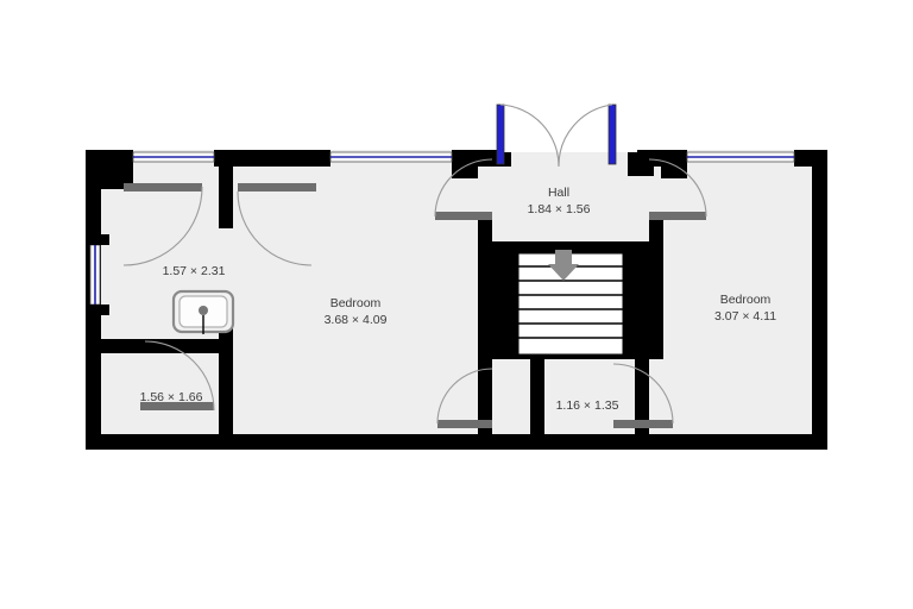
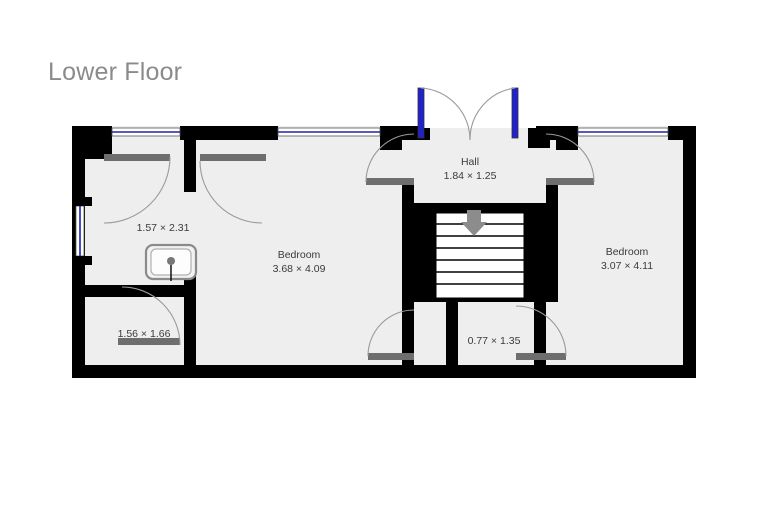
+ Lower Floor
  1.57 × 2.31
  Bedroom
  3.68 × 4.09
  Hall
- 1.84 × 1.56
+ 1.84 × 1.25
  Bedroom
  3.07 × 4.11
  1.56 × 1.66
- 1.16 × 1.35
+ 0.77 × 1.35
